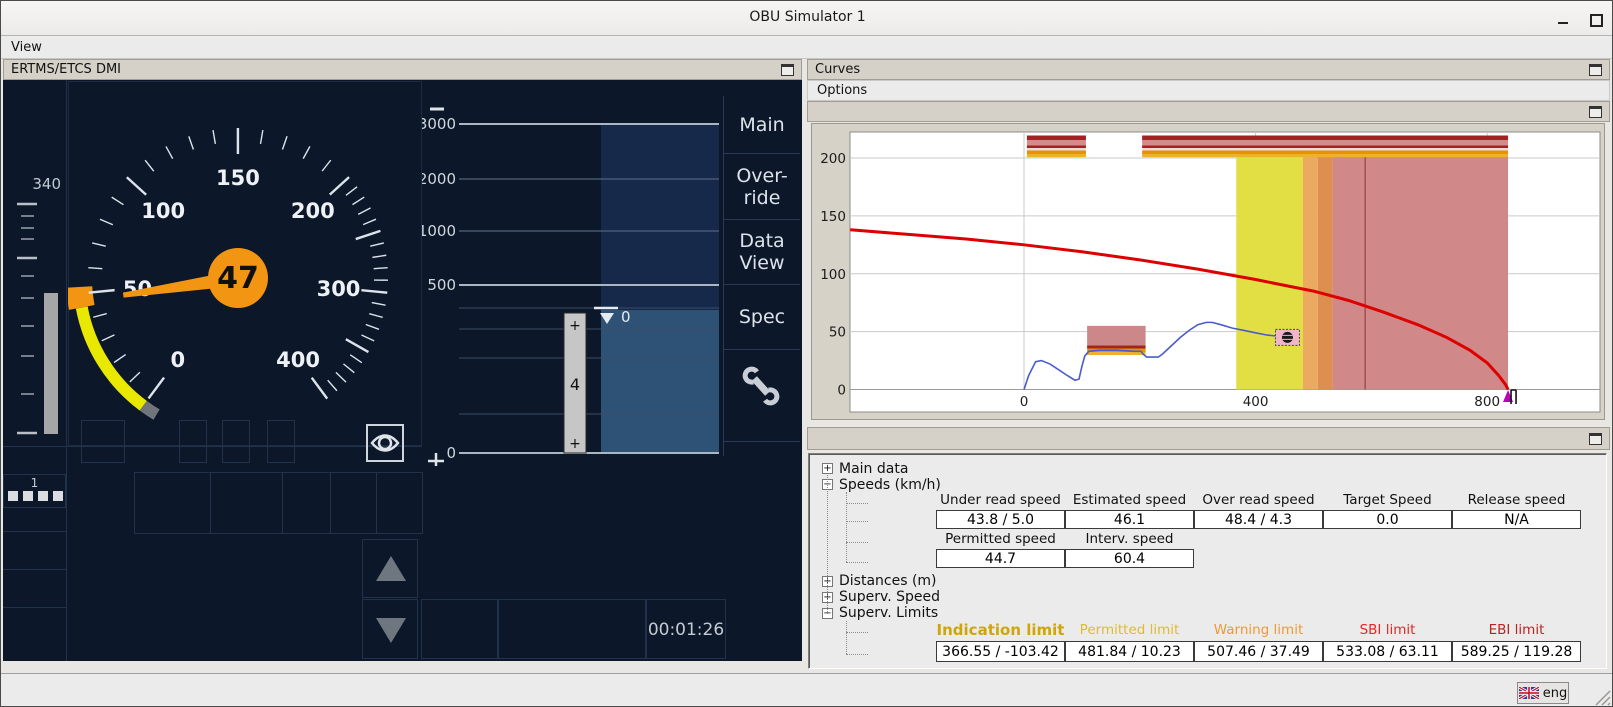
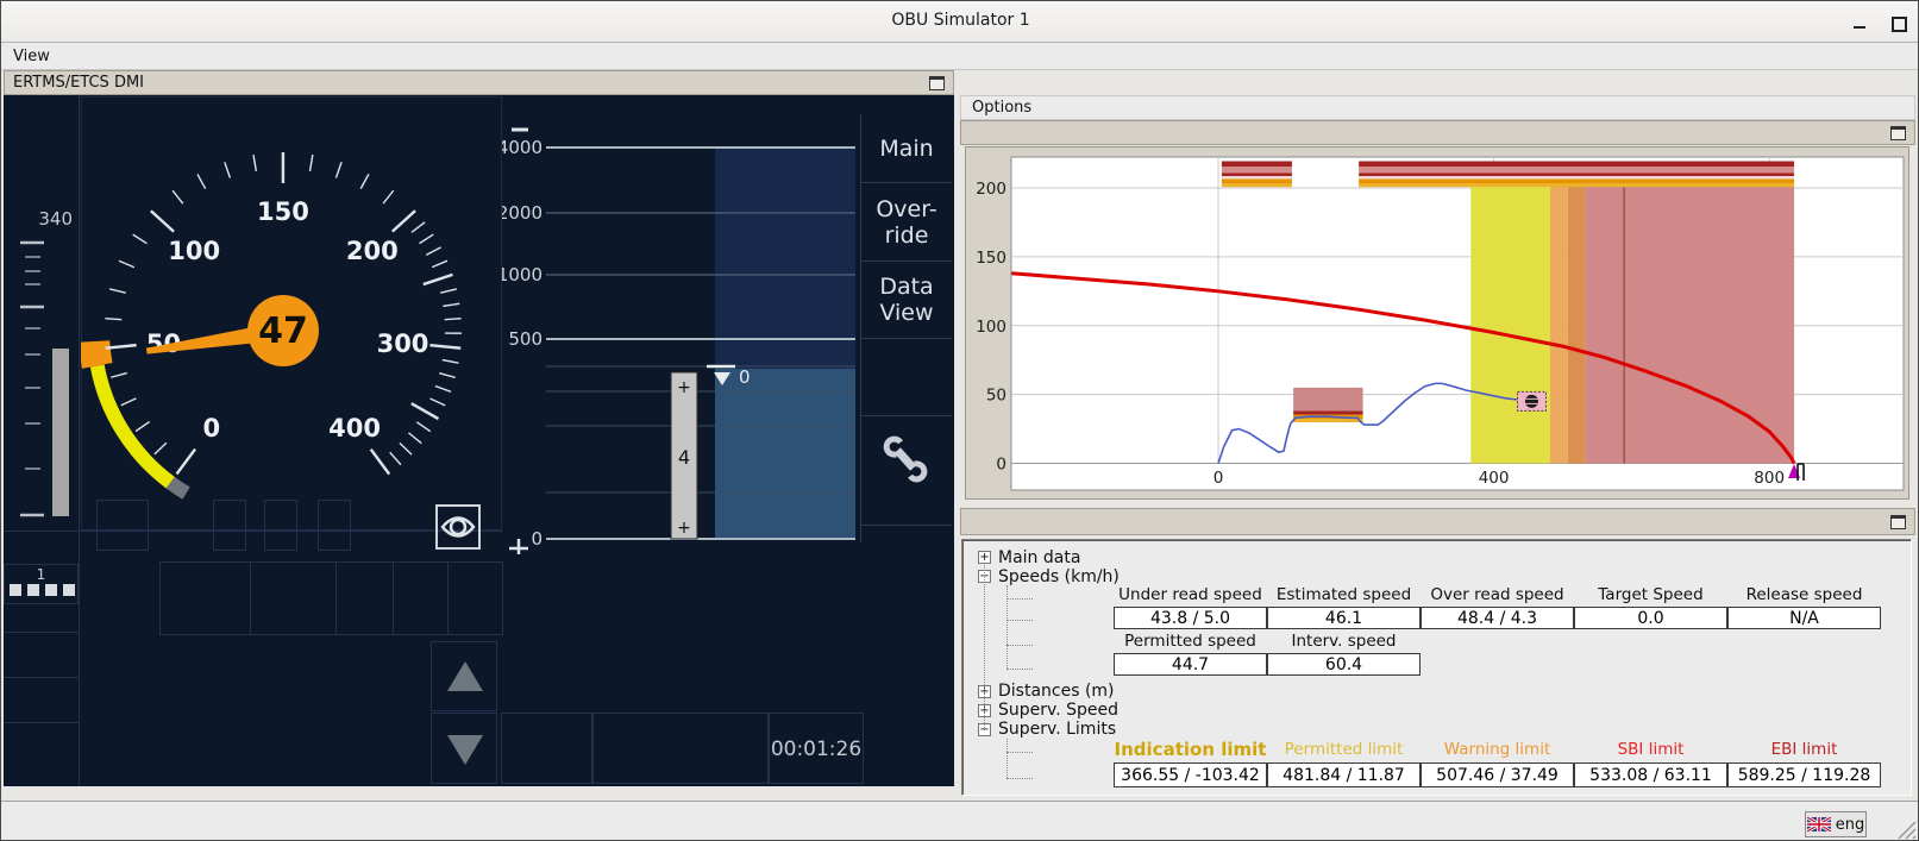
  OBU Simulator 1
  View
  ERTMS/ETCS DMI
  340
  1
  0
  100
  150
  200
  300
  400
  47
  00:01:26
- 3000
+ 4000
  2000
  1000
  500
  0
  0
  +
  4
  +
  Main
  Over-ride
  Data View
- Spec
- Curves
  Options
  0
  400
  800
  0
  50
  100
  150
  200
  Main data
  Speeds (km/h)
  Distances (m)
  Superv. Speed
  Superv. Limits
  Under read speed
  Estimated speed
  Over read speed
  Target Speed
  Release speed
  43.8 / 5.0
  46.1
  48.4 / 4.3
  0.0
  N/A
  Permitted speed
  Interv. speed
  44.7
  60.4
  Indication limit
  Permitted limit
  Warning limit
  SBI limit
  EBI limit
  366.55 / -103.42
- 481.84 / 10.23
+ 481.84 / 11.87
  507.46 / 37.49
  533.08 / 63.11
  589.25 / 119.28
  eng
